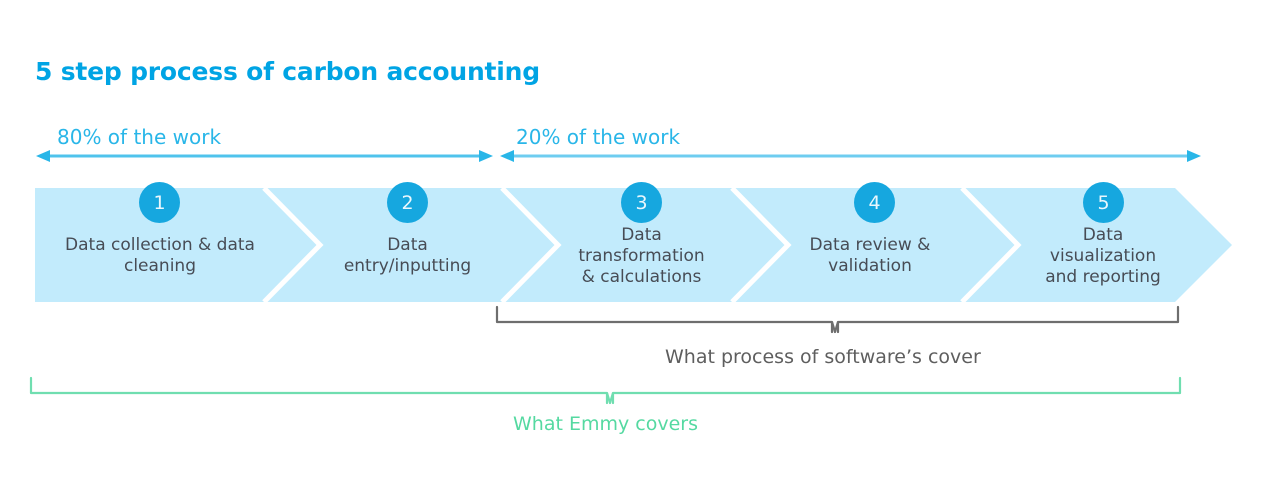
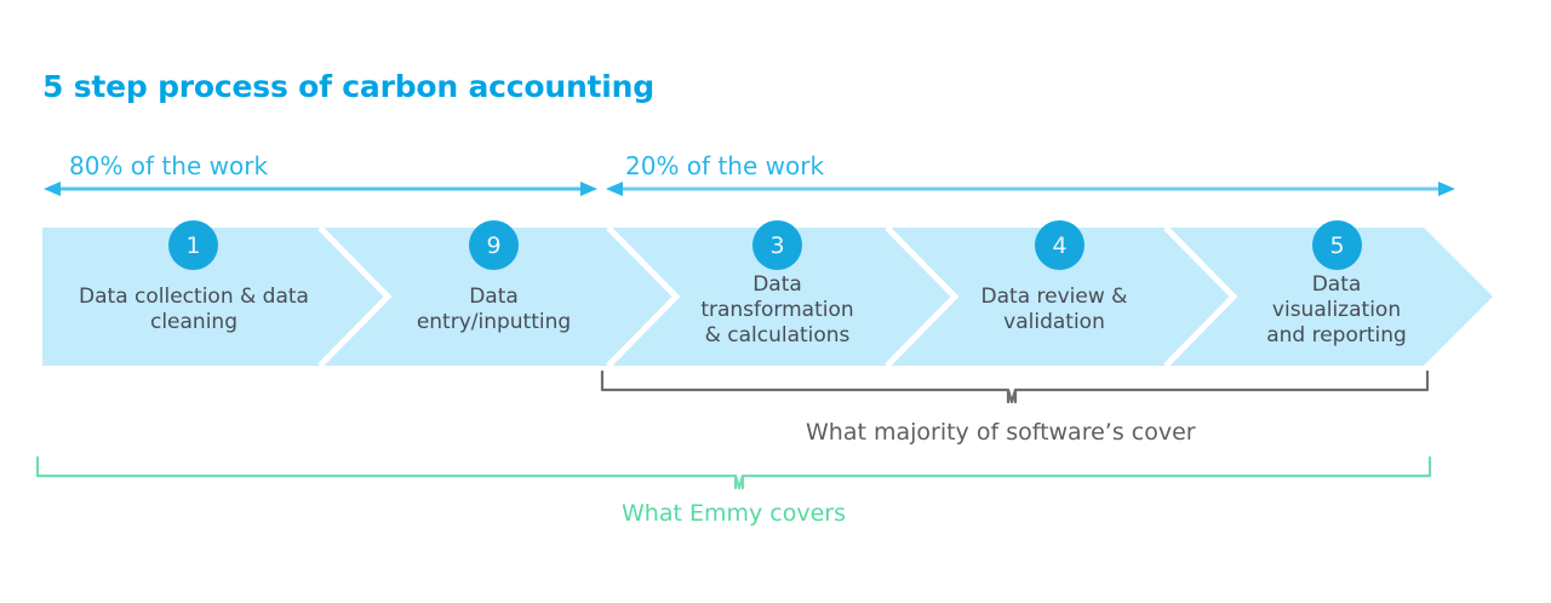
  5 step process of carbon accounting
  80% of the work
  20% of the work
  1
  Data collection & data
  cleaning
- 2
+ 9
  Data
  entry/inputting
  3
  Data
  transformation
  & calculations
  4
  Data review &
  validation
  5
  Data
  visualization
  and reporting
- What process of software’s cover
+ What majority of software’s cover
  What Emmy covers
